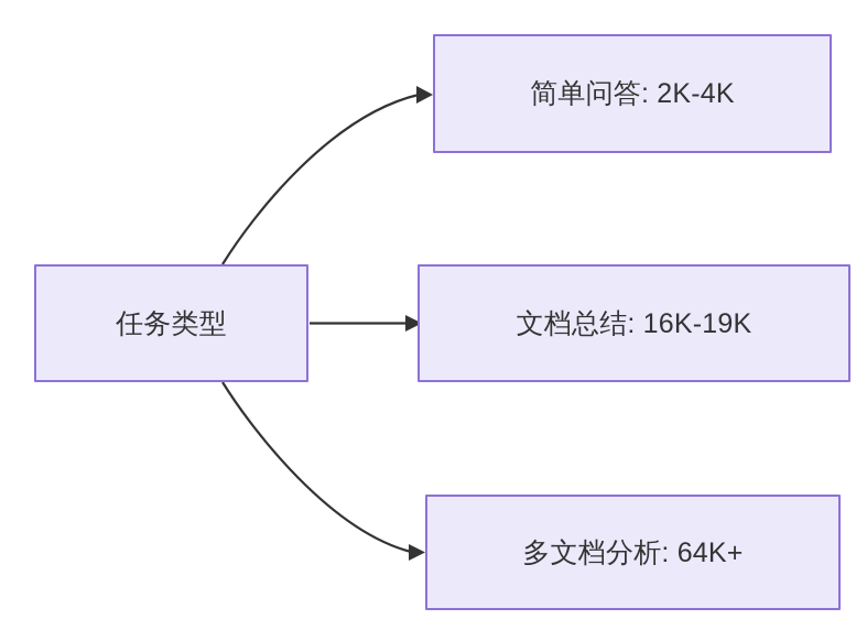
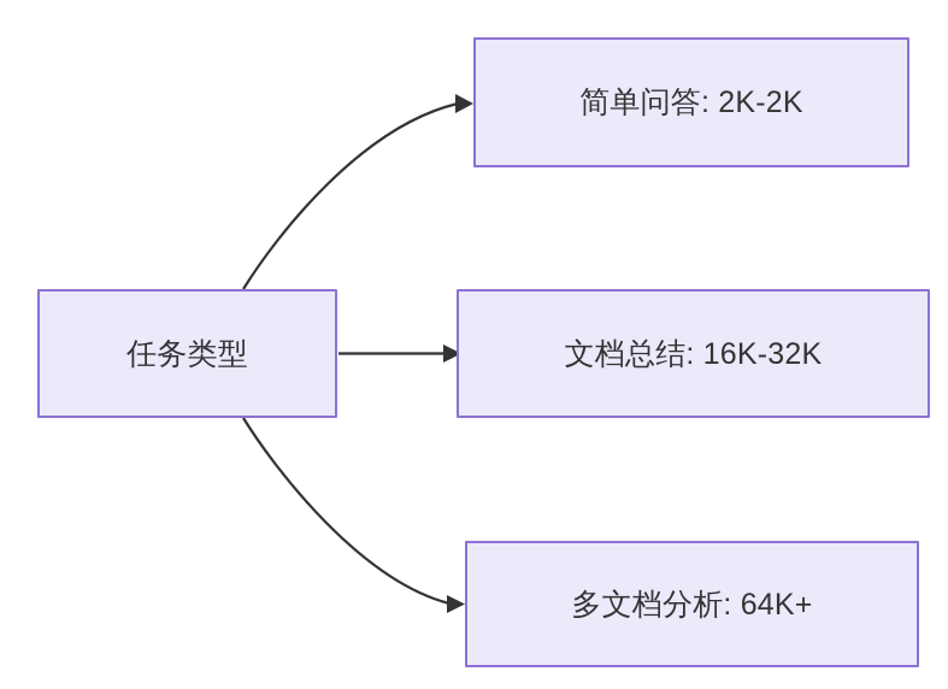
  任务类型
- 简单问答: 2K-4K
+ 简单问答: 2K-2K
- 文档总结: 16K-19K
+ 文档总结: 16K-32K
  多文档分析: 64K+
